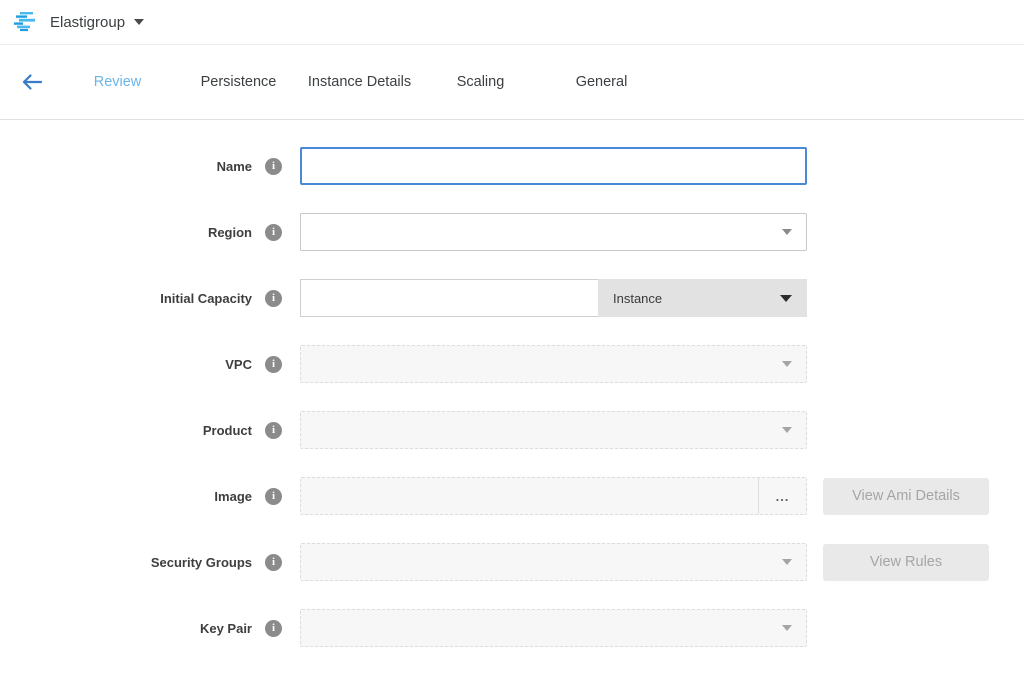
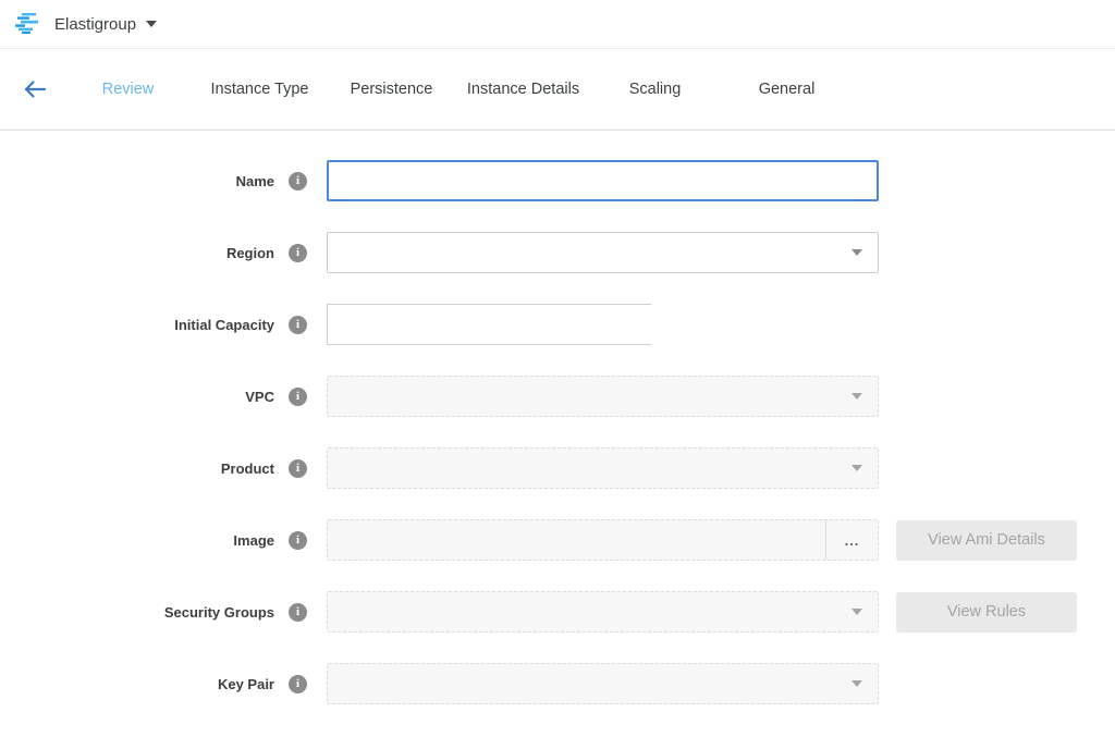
  Elastigroup
  Review
+ Instance Type
  Persistence
  Instance Details
  Scaling
  General
  Name
  i
  Region
  i
  Initial Capacity
  i
- Instance
  VPC
  i
  Product
  i
  Image
  i
  ...
  View Ami Details
  Security Groups
  i
  View Rules
  Key Pair
  i
